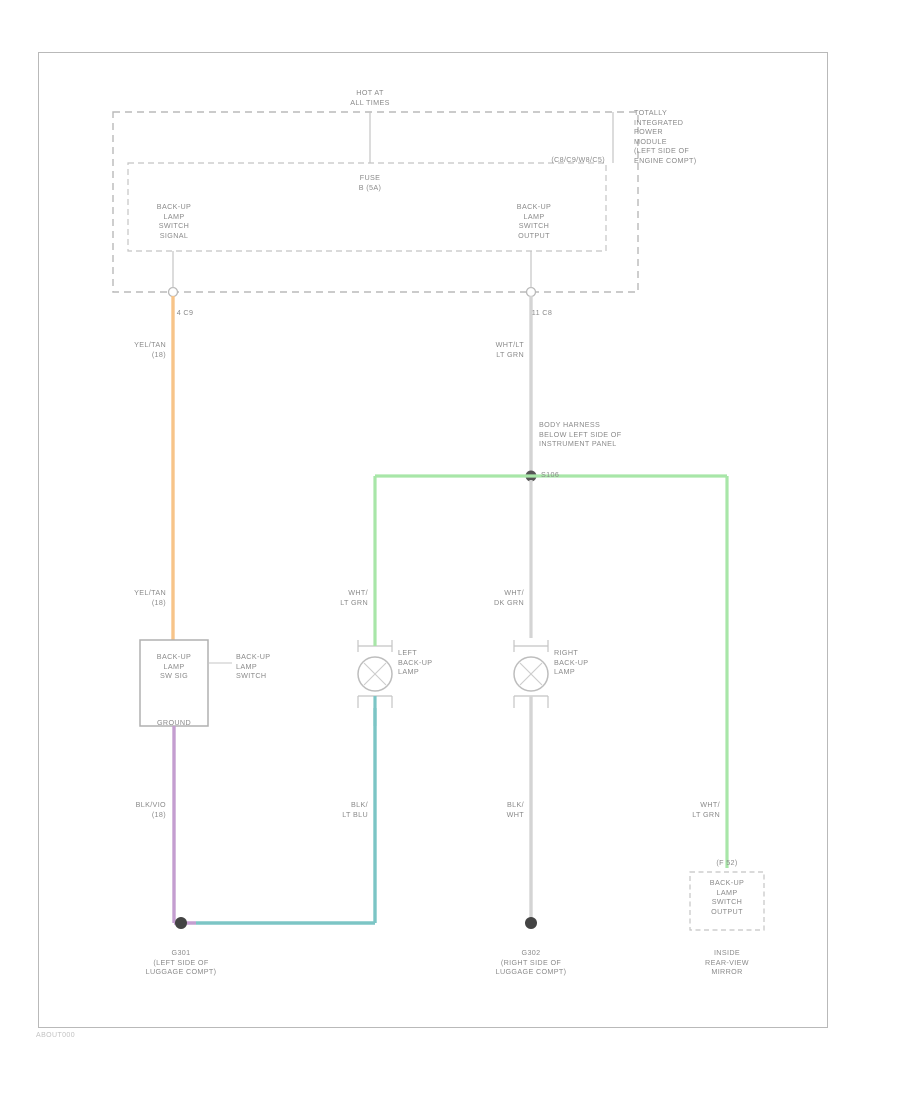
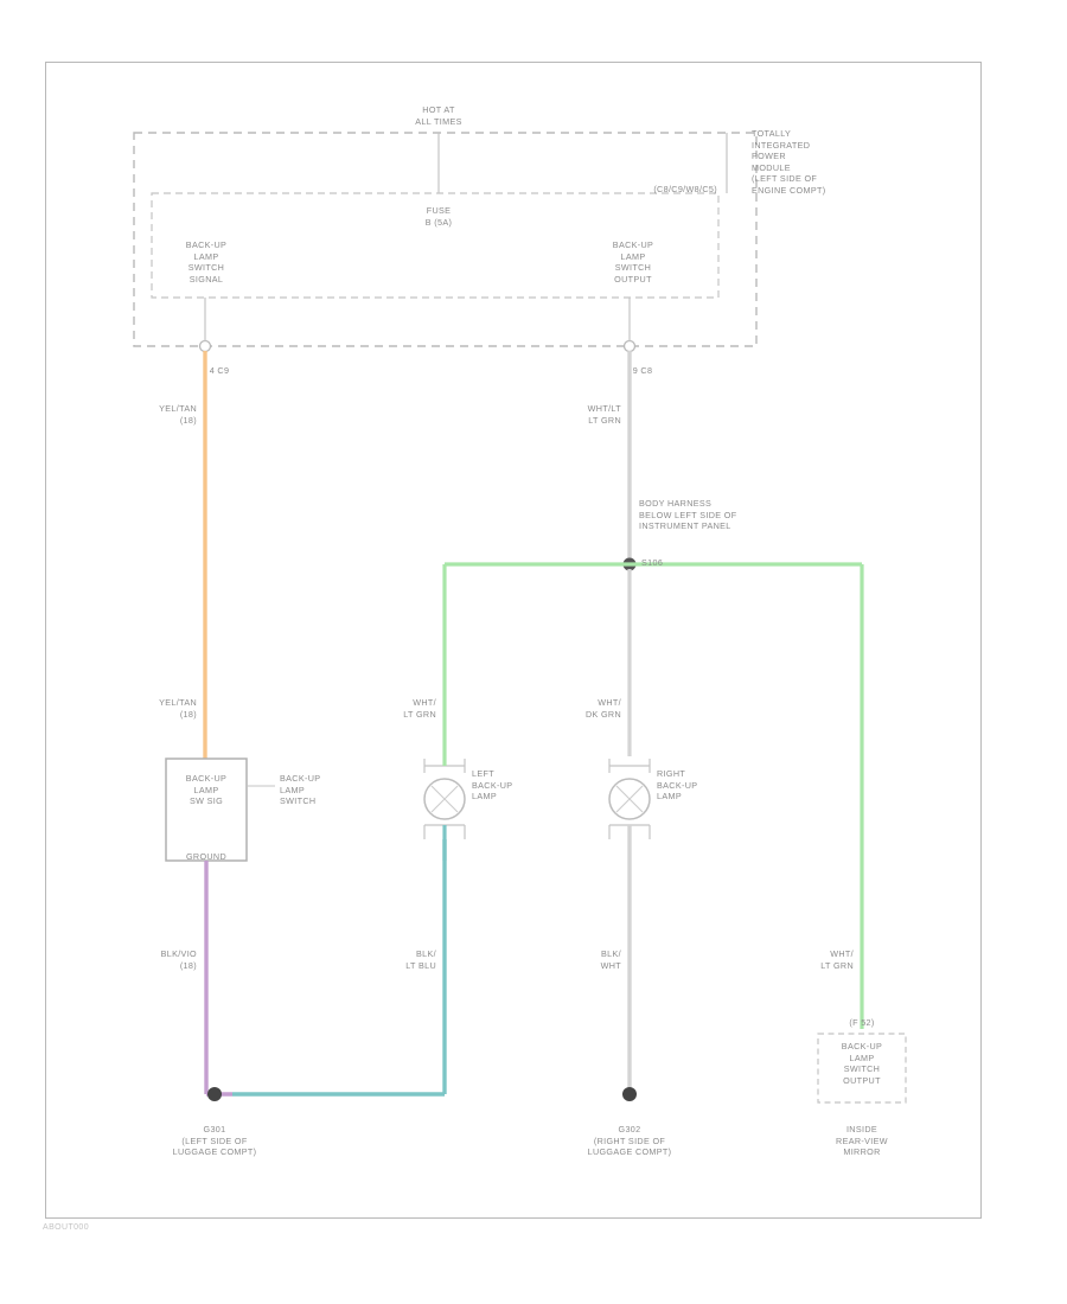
  HOT AT
  ALL TIMES
  TOTALLY
  INTEGRATED
  POWER
  MODULE
  (LEFT SIDE OF
  ENGINE COMPT)
  FUSE
  B (5A)
  (C8/C9/W8/C5)
  BACK-UP
  LAMP
  SWITCH
  SIGNAL
  BACK-UP
  LAMP
  SWITCH
  OUTPUT
  4 C9
- 11 C8
+ 9 C8
  YEL/TAN
  (18)
  WHT/LT
  LT GRN
  BODY HARNESS
  BELOW LEFT SIDE OF
  INSTRUMENT PANEL
  S106
  YEL/TAN
  (18)
  WHT/
  LT GRN
  WHT/
  DK GRN
  WHT/
  LT GRN
  BACK-UP
  LAMP
  SW SIG
  BACK-UP
  LAMP
  SWITCH
  GROUND
  LEFT
  BACK-UP
  LAMP
  RIGHT
  BACK-UP
  LAMP
  BLK/VIO
  (18)
  BLK/
  LT BLU
  BLK/
  WHT
  G301
  (LEFT SIDE OF
  LUGGAGE COMPT)
  G302
  (RIGHT SIDE OF
  LUGGAGE COMPT)
  (F 52)
  BACK-UP
  LAMP
  SWITCH
  OUTPUT
  INSIDE
  REAR-VIEW
  MIRROR
